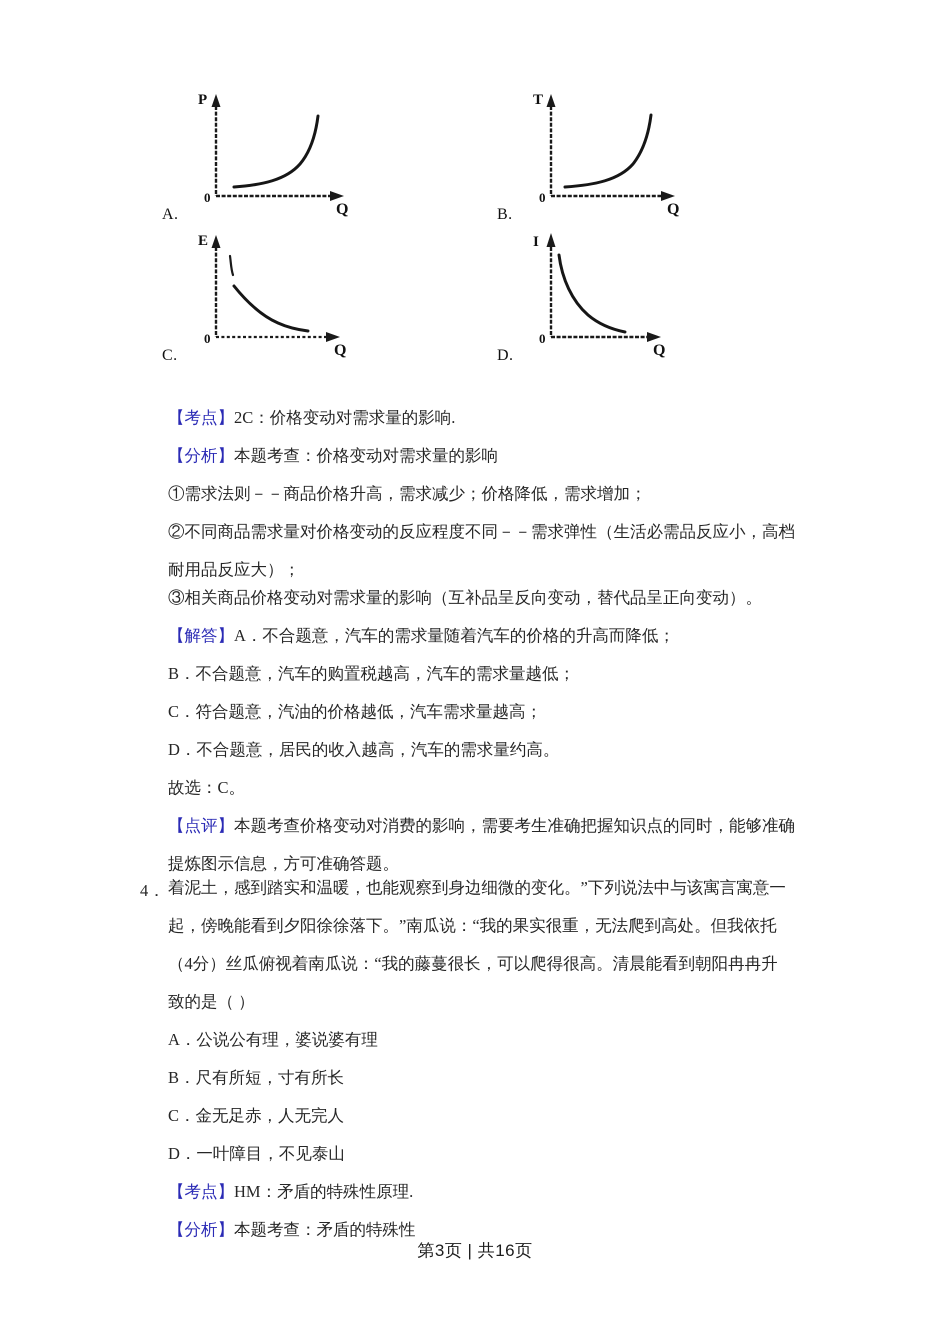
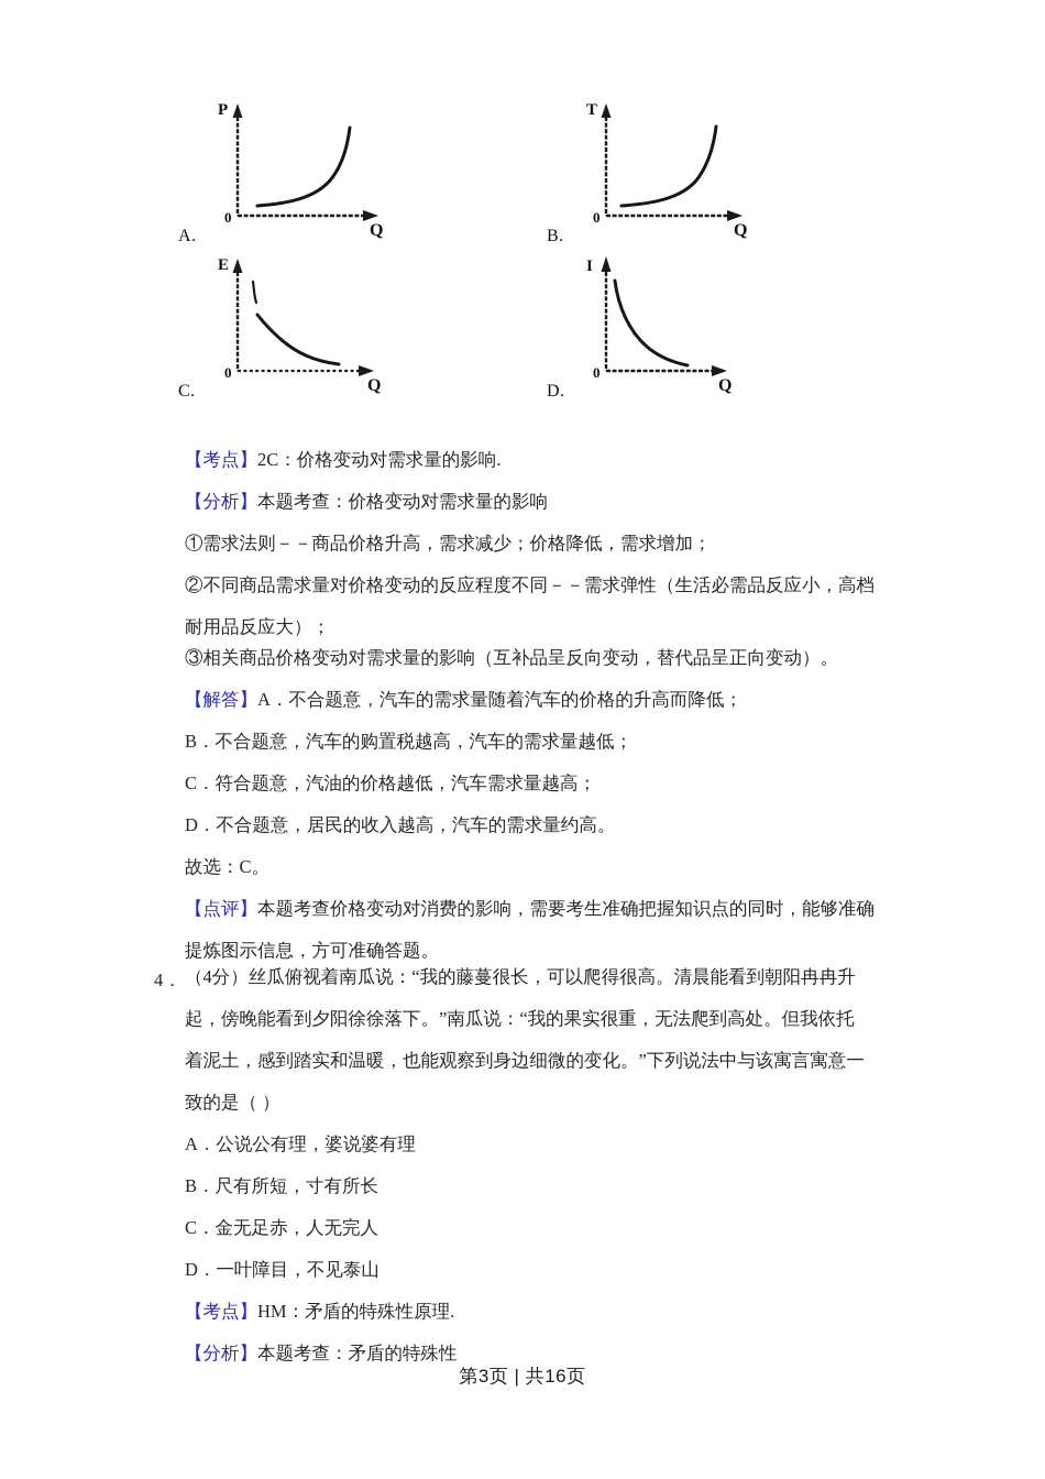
  A.
  P
  Q
  0
  B.
  T
  Q
  0
  C.
  E
  Q
  0
  D.
  I
  Q
  0
  【考点】2C：价格变动对需求量的影响.
  【分析】本题考查：价格变动对需求量的影响
  ①需求法则－－商品价格升高，需求减少；价格降低，需求增加；
  ②不同商品需求量对价格变动的反应程度不同－－需求弹性（生活必需品反应小，高档
  耐用品反应大）；
  ③相关商品价格变动对需求量的影响（互补品呈反向变动，替代品呈正向变动）。
  【解答】A．不合题意，汽车的需求量随着汽车的价格的升高而降低；
  B．不合题意，汽车的购置税越高，汽车的需求量越低；
  C．符合题意，汽油的价格越低，汽车需求量越高；
  D．不合题意，居民的收入越高，汽车的需求量约高。
  故选：C。
  【点评】本题考查价格变动对消费的影响，需要考生准确把握知识点的同时，能够准确
  提炼图示信息，方可准确答题。
  4．
- 着泥土，感到踏实和温暖，也能观察到身边细微的变化。”下列说法中与该寓言寓意一
+ （4分）丝瓜俯视着南瓜说：“我的藤蔓很长，可以爬得很高。清晨能看到朝阳冉冉升
  起，傍晚能看到夕阳徐徐落下。”南瓜说：“我的果实很重，无法爬到高处。但我依托
- （4分）丝瓜俯视着南瓜说：“我的藤蔓很长，可以爬得很高。清晨能看到朝阳冉冉升
+ 着泥土，感到踏实和温暖，也能观察到身边细微的变化。”下列说法中与该寓言寓意一
  致的是（ ）
  A．公说公有理，婆说婆有理
  B．尺有所短，寸有所长
  C．金无足赤，人无完人
  D．一叶障目，不见泰山
  【考点】HM：矛盾的特殊性原理.
  【分析】本题考查：矛盾的特殊性
  第3页 | 共16页
